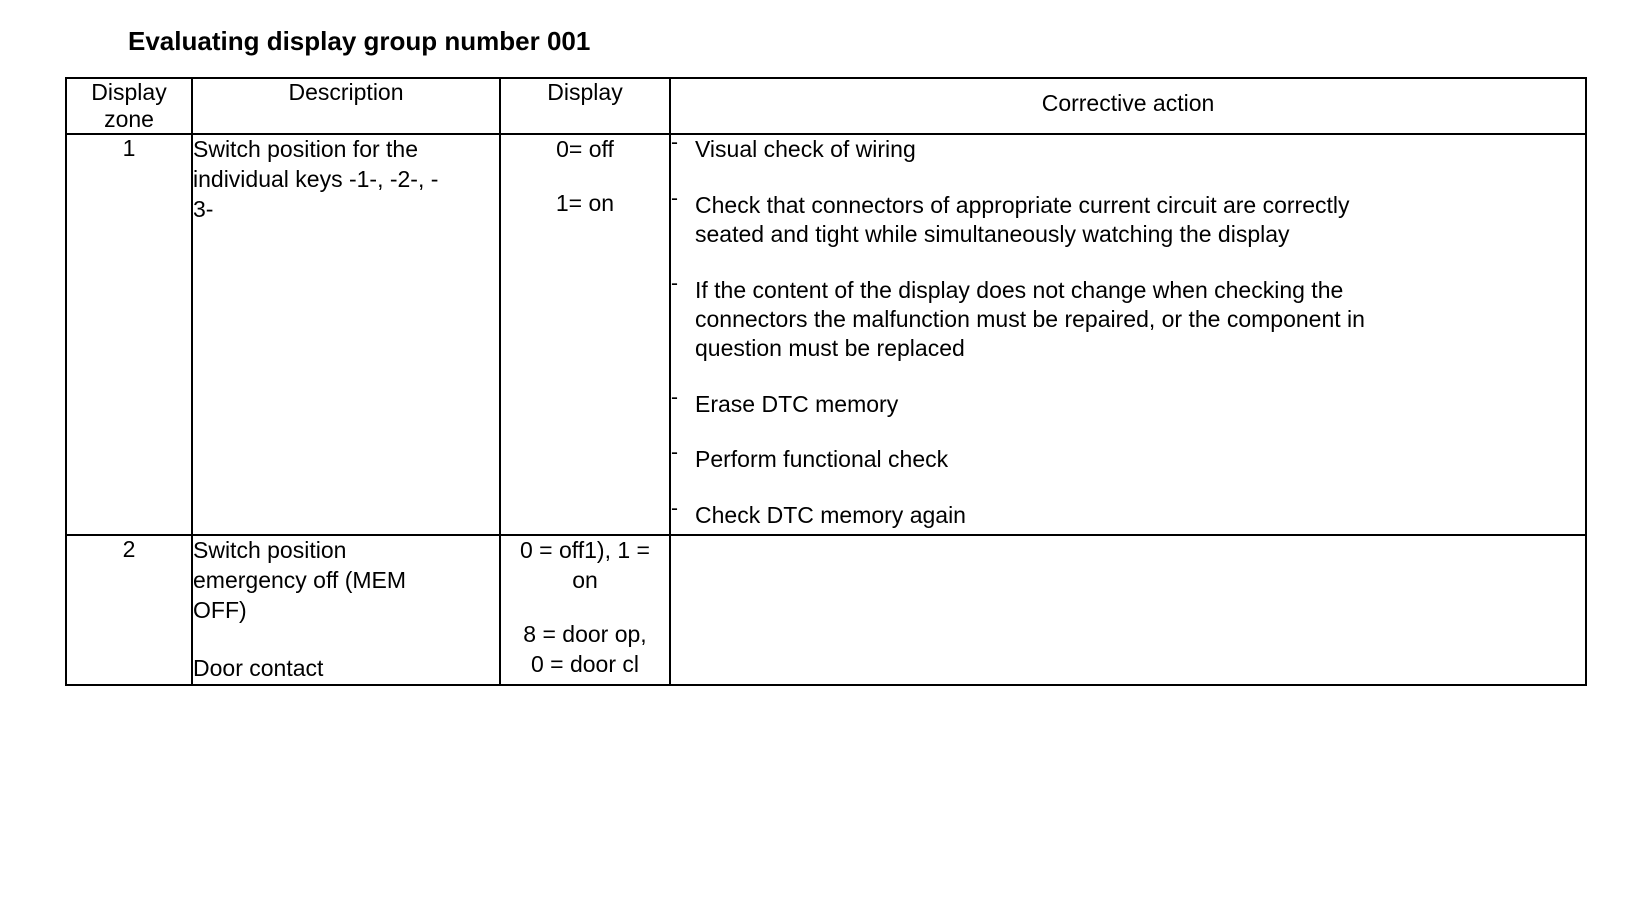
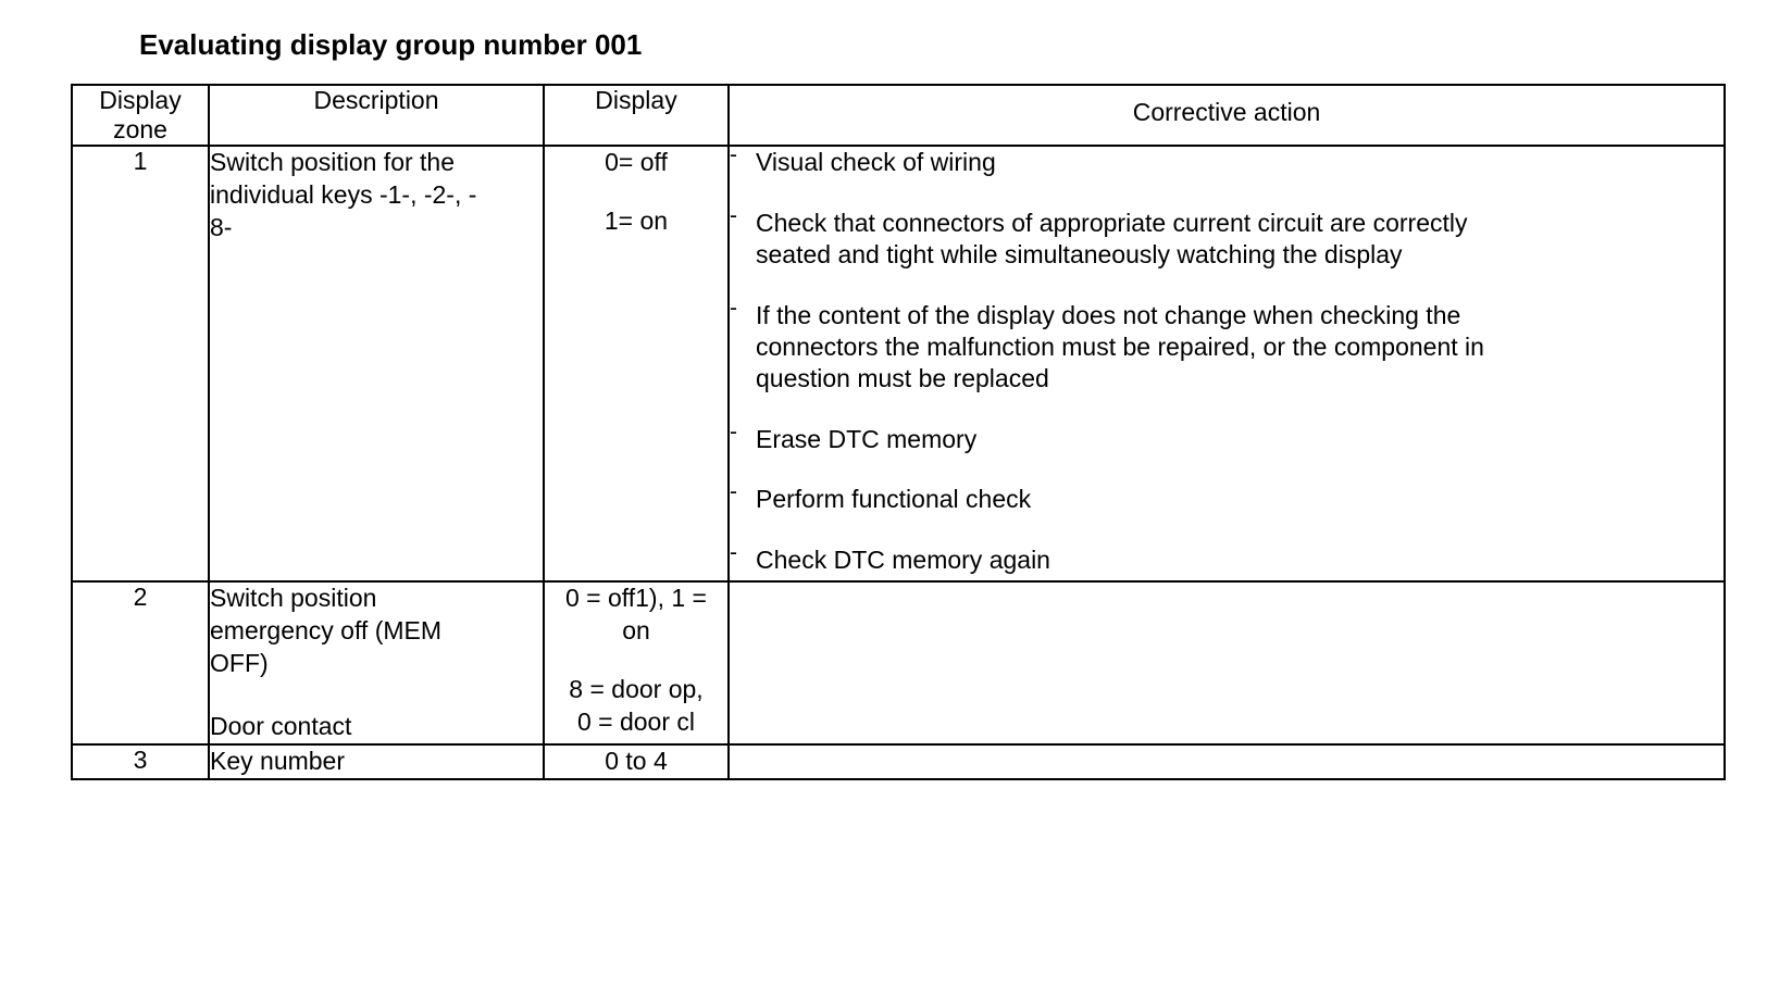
  Evaluating display group number 001
  Display zone	Description	Display	Corrective action
- 1	Switch position for the individual keys -1-, -2-, - 3-	0= off 1= on	- Visual check of wiring - Check that connectors of appropriate current circuit are correctly seated and tight while simultaneously watching the display - If the content of the display does not change when checking the connectors the malfunction must be repaired, or the component in question must be replaced - Erase DTC memory - Perform functional check - Check DTC memory again
+ 1	Switch position for the individual keys -1-, -2-, - 8-	0= off 1= on	- Visual check of wiring - Check that connectors of appropriate current circuit are correctly seated and tight while simultaneously watching the display - If the content of the display does not change when checking the connectors the malfunction must be repaired, or the component in question must be replaced - Erase DTC memory - Perform functional check - Check DTC memory again
  2	Switch position emergency off (MEM OFF) Door contact	0 = off1), 1 = on 8 = door op, 0 = door cl
+ 3	Key number	0 to 4
